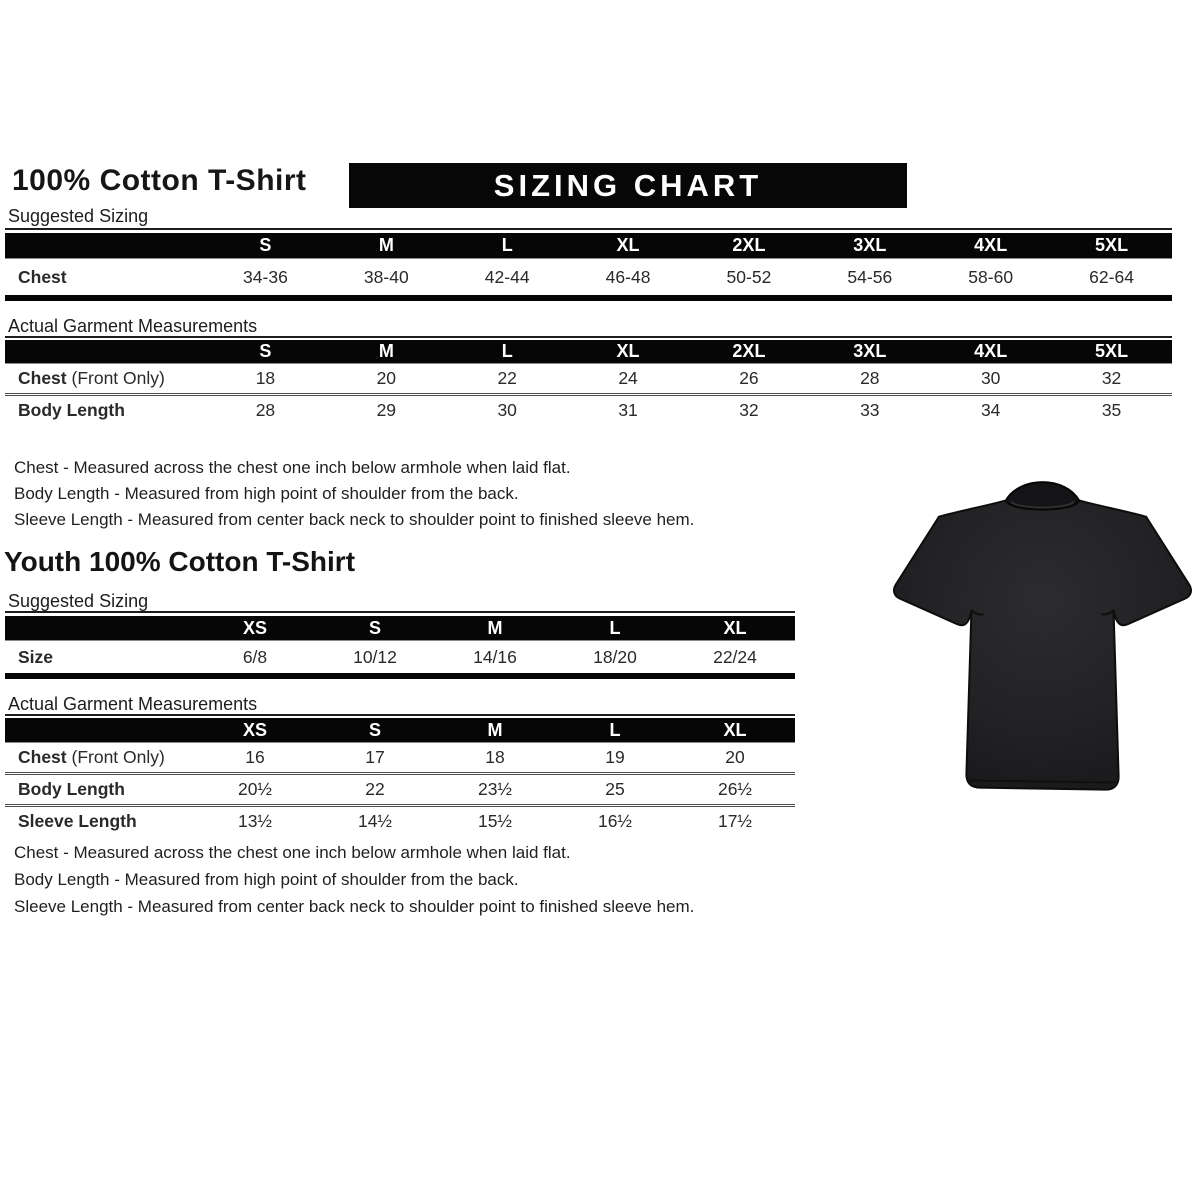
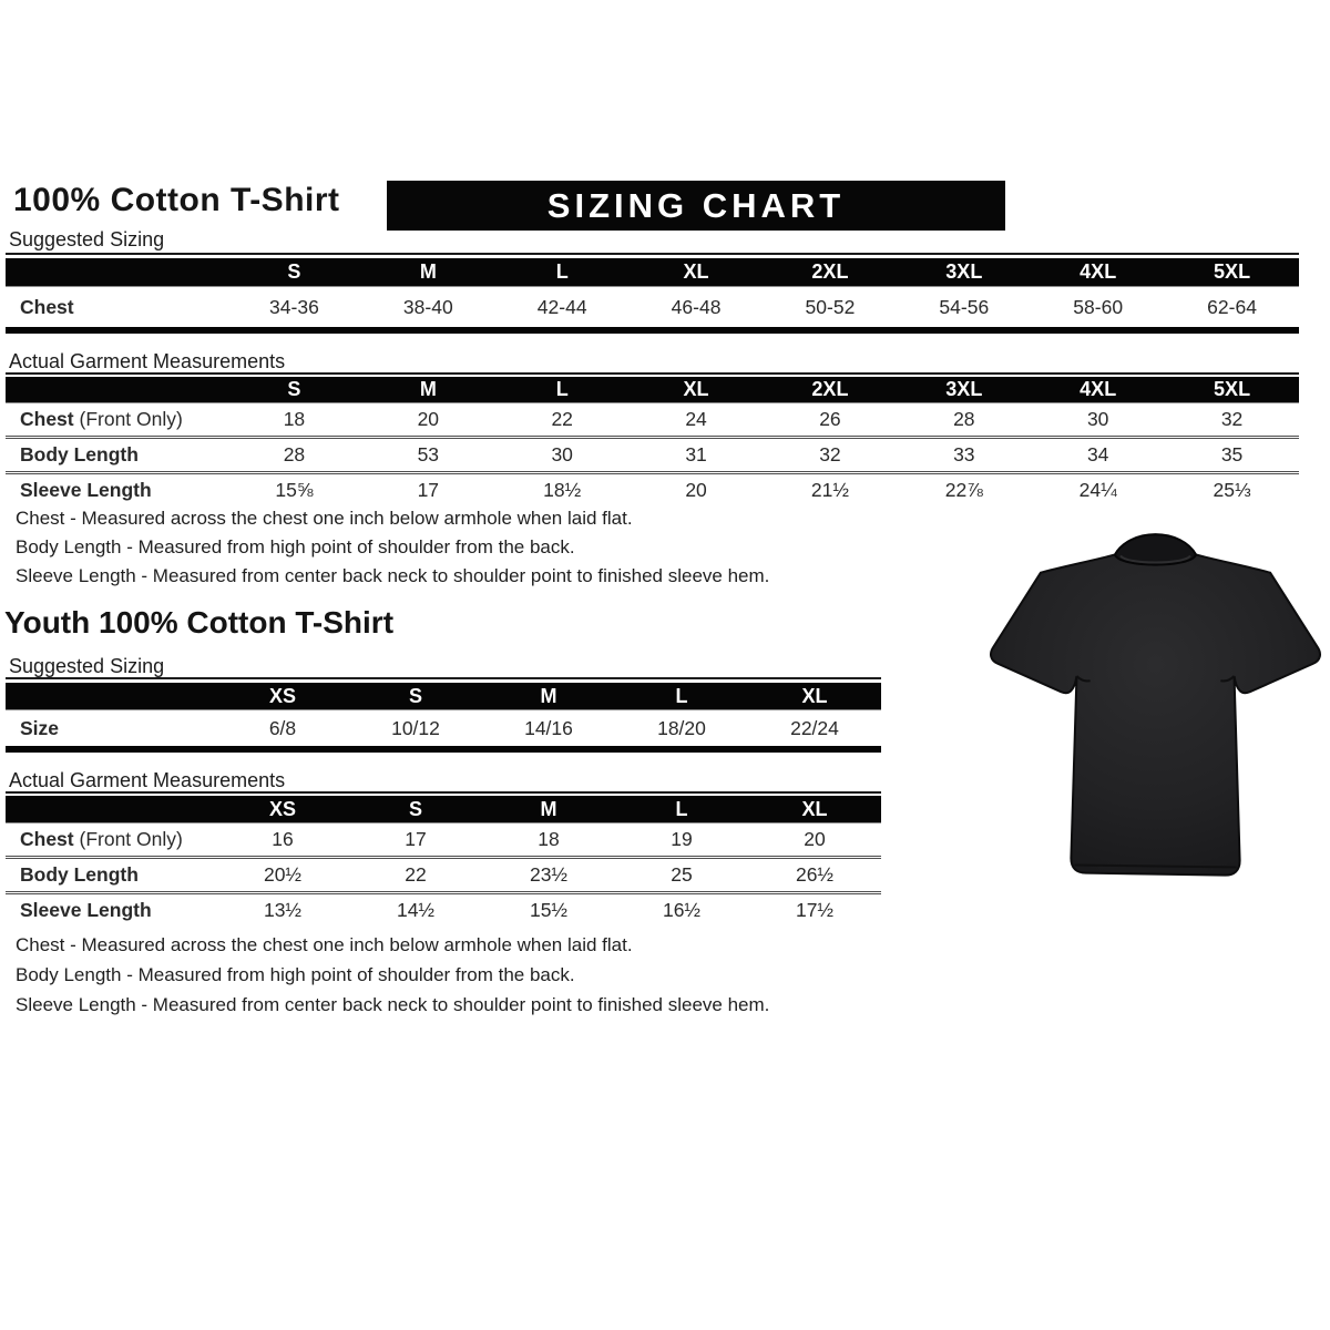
  100% Cotton T-Shirt
  SIZING CHART
  Suggested Sizing
  	S	M	L	XL	2XL	3XL	4XL	5XL
  Chest	34-36	38-40	42-44	46-48	50-52	54-56	58-60	62-64
  Actual Garment Measurements
  	S	M	L	XL	2XL	3XL	4XL	5XL
  Chest (Front Only)	18	20	22	24	26	28	30	32
- Body Length	28	29	30	31	32	33	34	35
+ Body Length	28	53	30	31	32	33	34	35
+ Sleeve Length	15⅝	17	18½	20	21½	22⅞	24¼	25⅓
  Chest - Measured across the chest one inch below armhole when laid flat.
  Body Length - Measured from high point of shoulder from the back.
  Sleeve Length - Measured from center back neck to shoulder point to finished sleeve hem.
  Youth 100% Cotton T-Shirt
  Suggested Sizing
  	XS	S	M	L	XL
  Size	6/8	10/12	14/16	18/20	22/24
  Actual Garment Measurements
  	XS	S	M	L	XL
  Chest (Front Only)	16	17	18	19	20
  Body Length	20½	22	23½	25	26½
  Sleeve Length	13½	14½	15½	16½	17½
  Chest - Measured across the chest one inch below armhole when laid flat.
  Body Length - Measured from high point of shoulder from the back.
  Sleeve Length - Measured from center back neck to shoulder point to finished sleeve hem.
